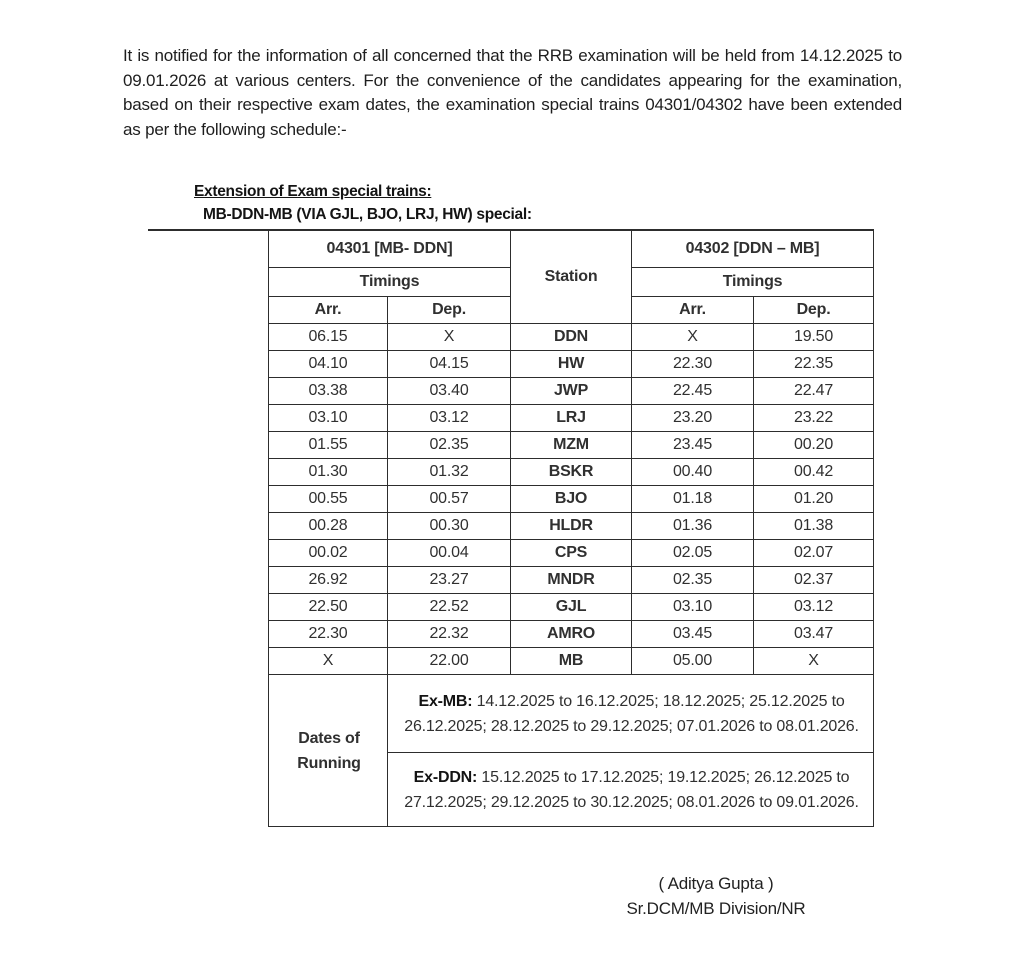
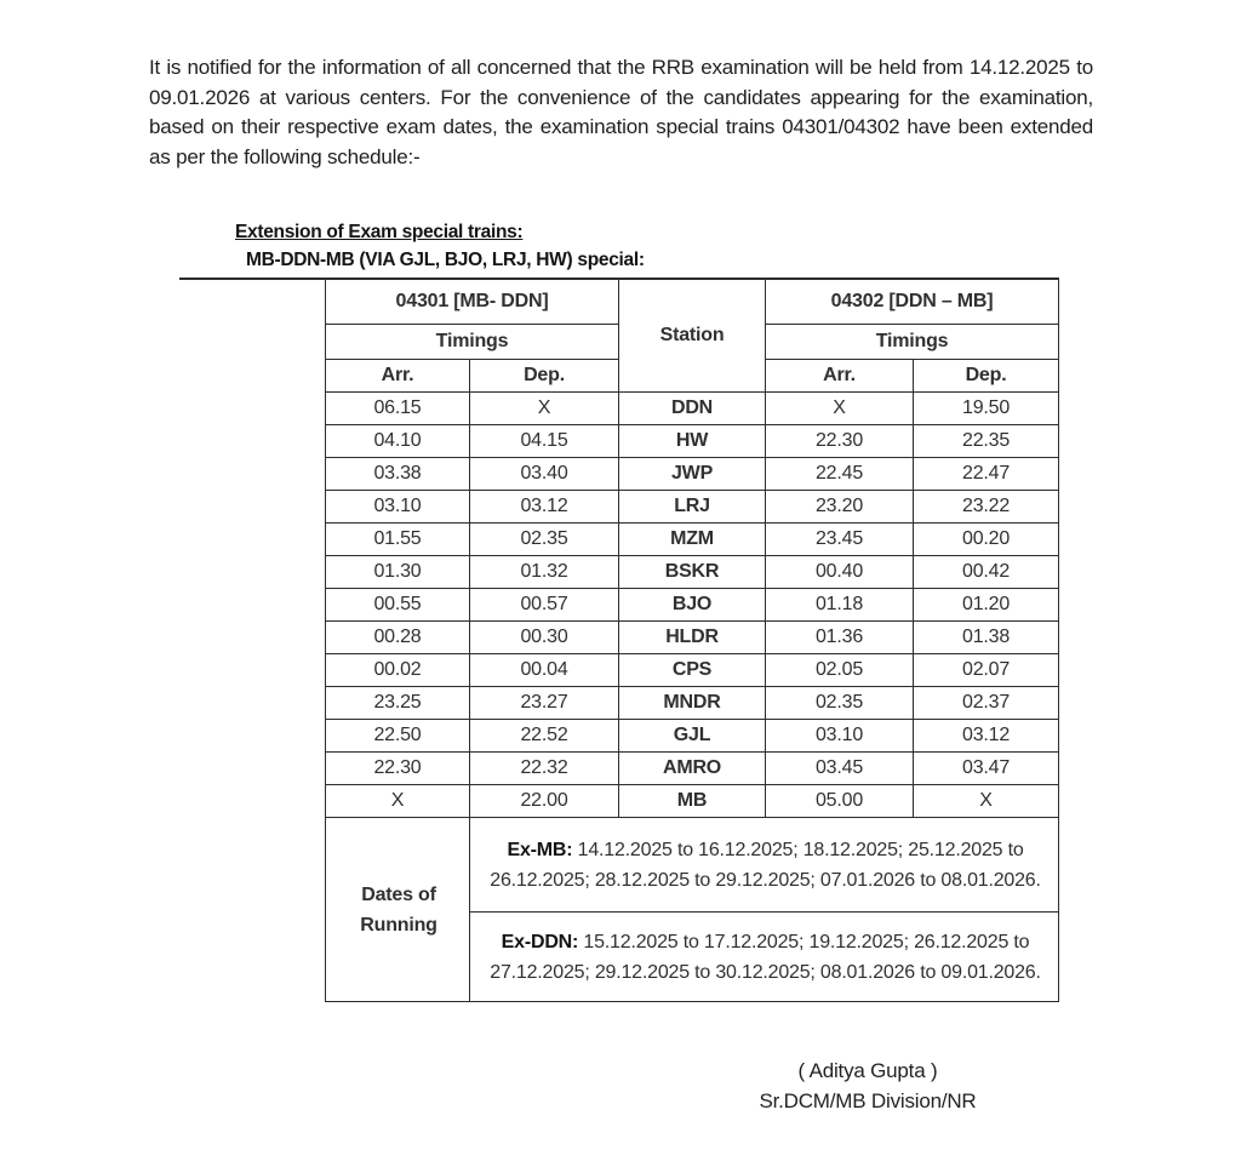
  It is notified for the information of all concerned that the RRB examination will be held from 14.12.2025 to 09.01.2026 at various centers. For the convenience of the candidates appearing for the examination, based on their respective exam dates, the examination special trains 04301/04302 have been extended as per the following schedule:-
  Extension of Exam special trains:
  MB-DDN-MB (VIA GJL, BJO, LRJ, HW) special:
  04301 [MB- DDN]	Station	04302 [DDN – MB]
  Timings	Timings
  Arr.	Dep.	Arr.	Dep.
  06.15	X	DDN	X	19.50
  04.10	04.15	HW	22.30	22.35
  03.38	03.40	JWP	22.45	22.47
  03.10	03.12	LRJ	23.20	23.22
  01.55	02.35	MZM	23.45	00.20
  01.30	01.32	BSKR	00.40	00.42
  00.55	00.57	BJO	01.18	01.20
  00.28	00.30	HLDR	01.36	01.38
  00.02	00.04	CPS	02.05	02.07
- 26.92	23.27	MNDR	02.35	02.37
+ 23.25	23.27	MNDR	02.35	02.37
  22.50	22.52	GJL	03.10	03.12
  22.30	22.32	AMRO	03.45	03.47
  X	22.00	MB	05.00	X
  Dates of Running	Ex-MB: 14.12.2025 to 16.12.2025; 18.12.2025; 25.12.2025 to 26.12.2025; 28.12.2025 to 29.12.2025; 07.01.2026 to 08.01.2026.
  Ex-DDN: 15.12.2025 to 17.12.2025; 19.12.2025; 26.12.2025 to 27.12.2025; 29.12.2025 to 30.12.2025; 08.01.2026 to 09.01.2026.
  ( Aditya Gupta )
  Sr.DCM/MB Division/NR
